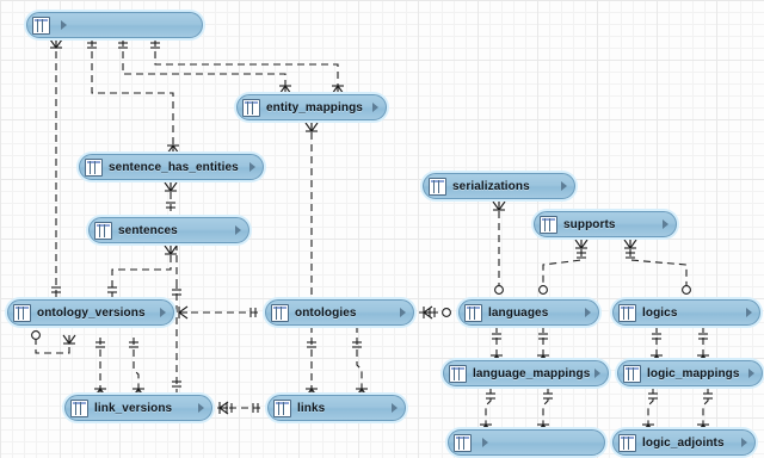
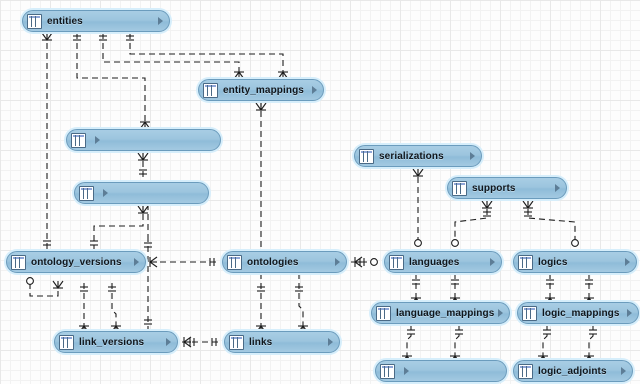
+ entities
  entity_mappings
- sentence_has_entities
- sentences
  ontology_versions
  ontologies
  link_versions
  links
  serializations
  supports
  languages
  logics
  language_mappings
  logic_mappings
  logic_adjoints
